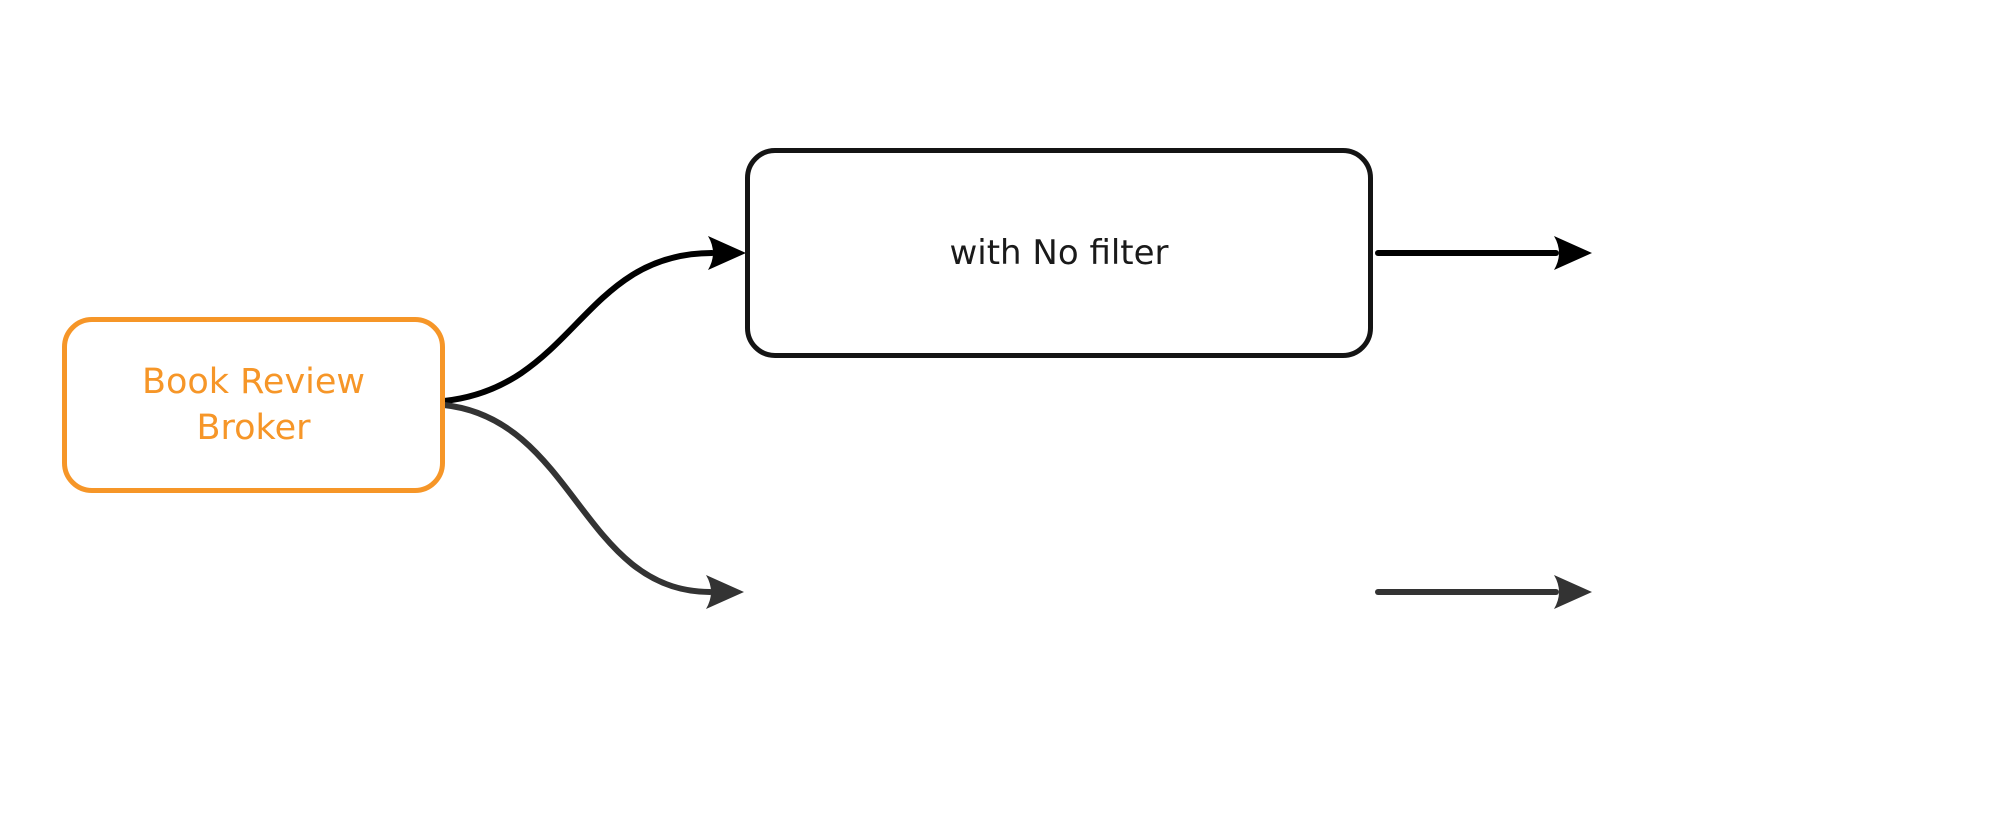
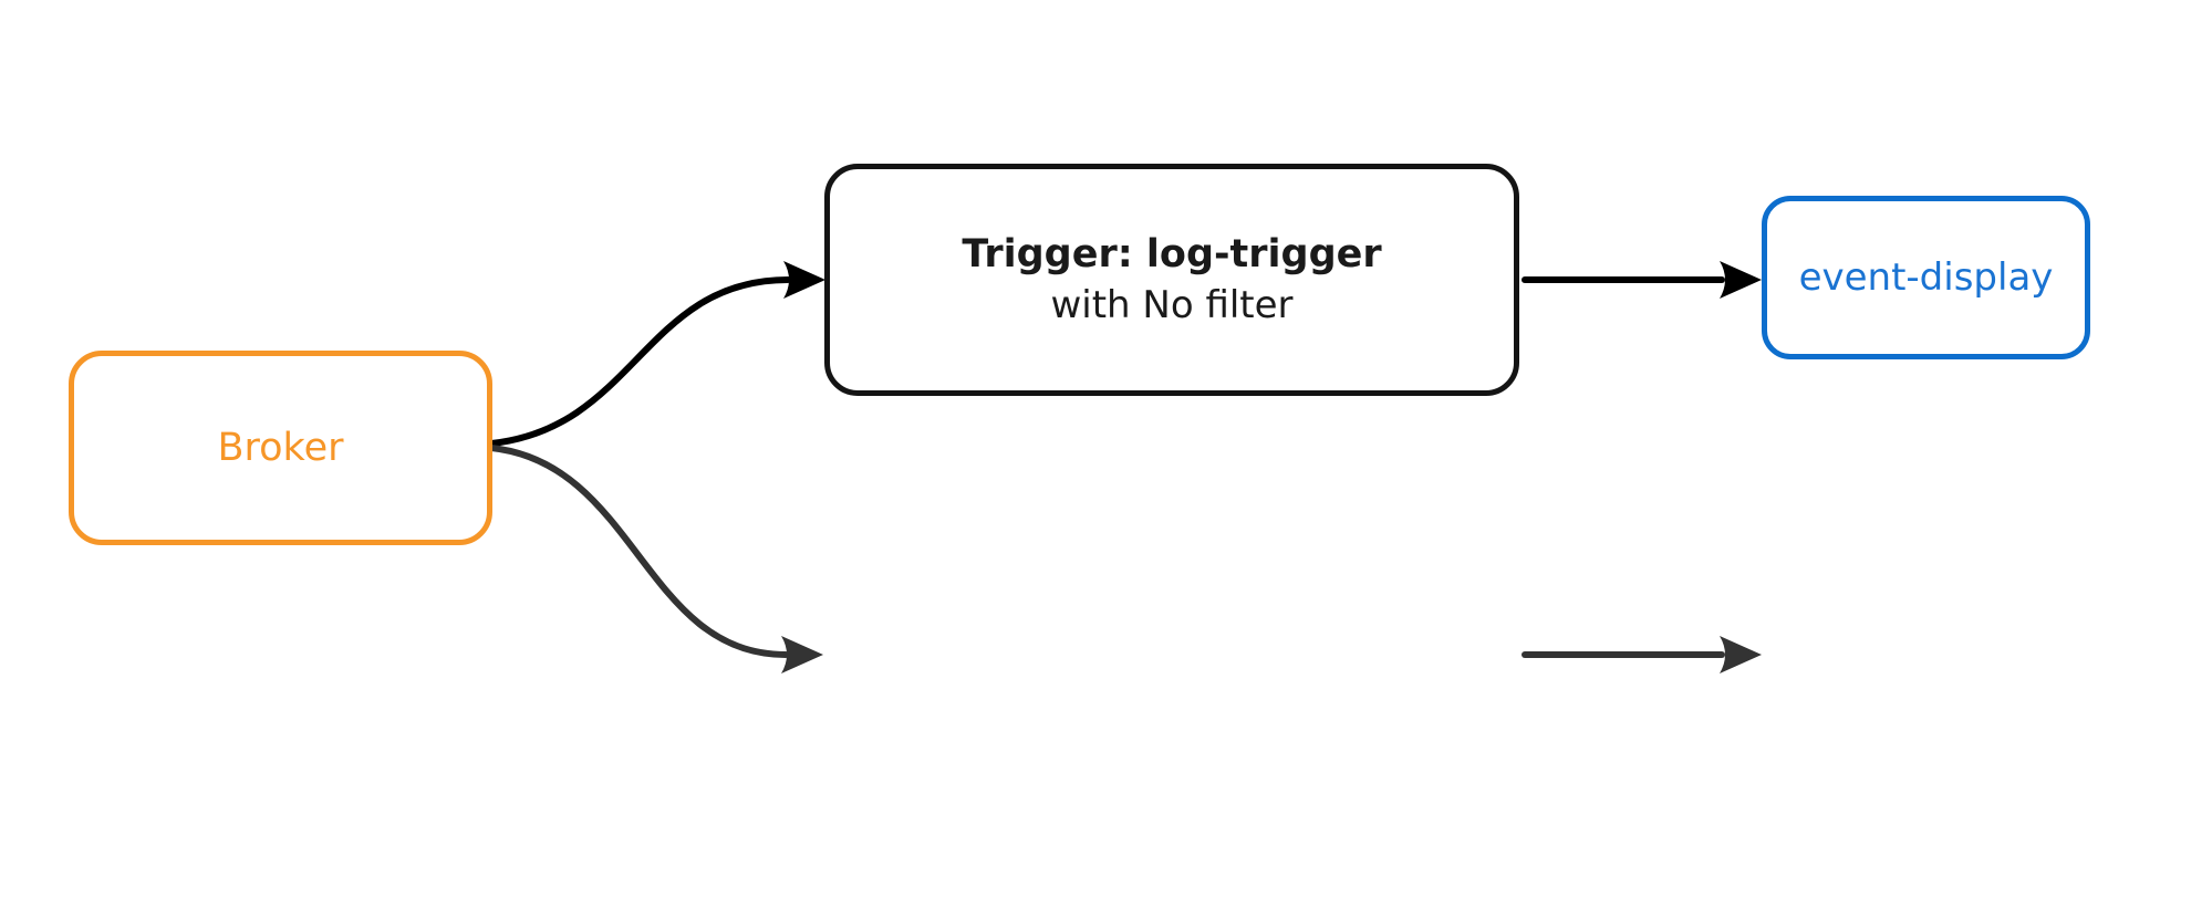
- Book Review
  Broker
+ Trigger: log-trigger
  with No filter
+ event-display
